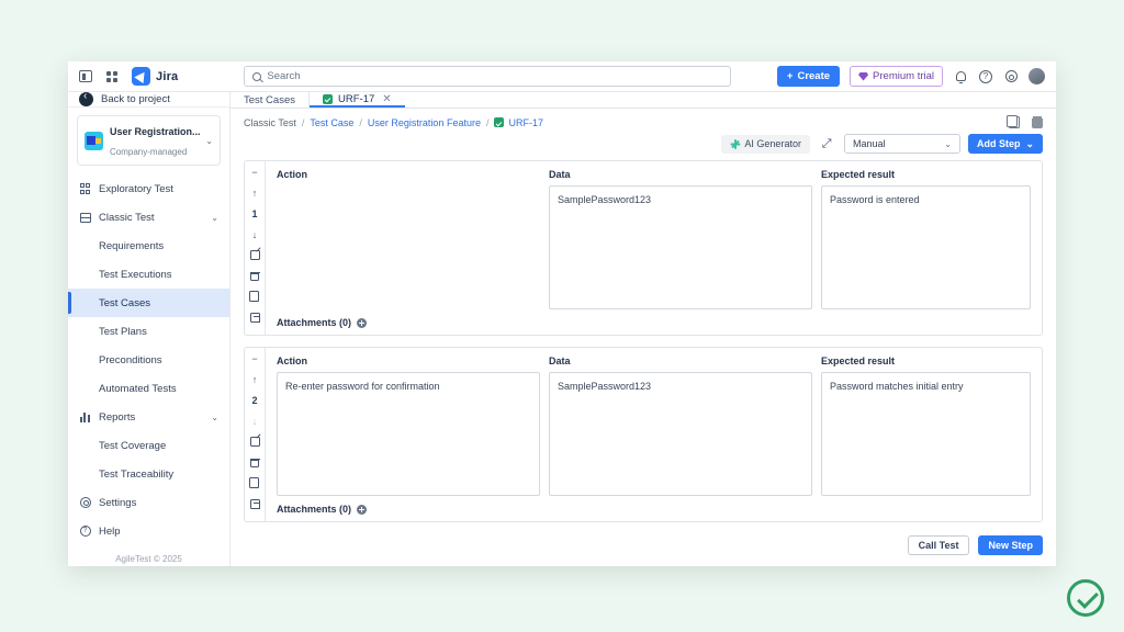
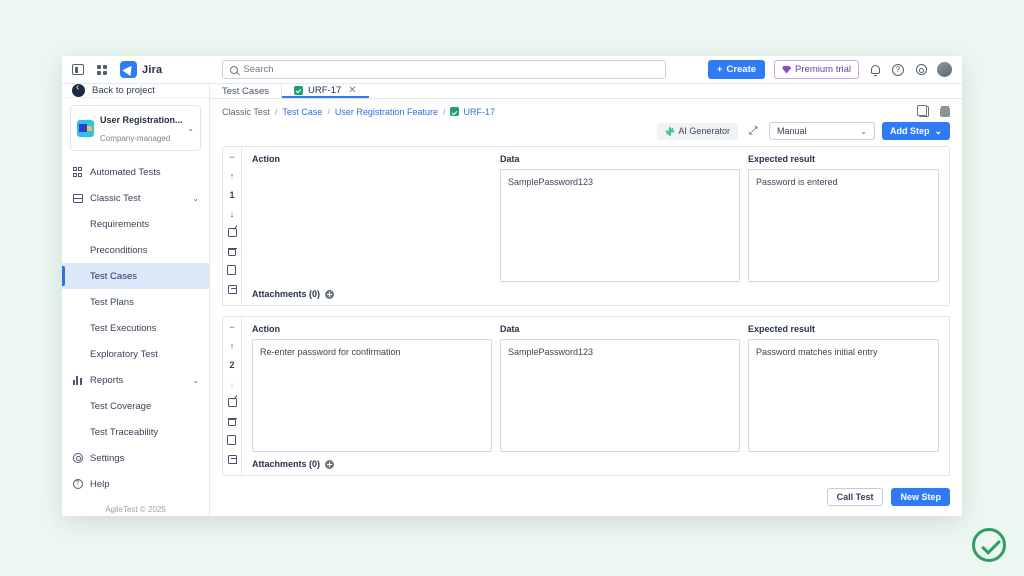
  Jira
  Search
  +
  Create
  Premium trial
  ?
  Back to project
  User Registration... Company-managed
  ⌄
- Exploratory Test
+ Automated Tests
  Classic Test
  ⌄
  Requirements
- Test Executions
+ Preconditions
  Test Cases
  Test Plans
- Preconditions
+ Test Executions
- Automated Tests
+ Exploratory Test
  Reports
  ⌄
  Test Coverage
  Test Traceability
  Settings
  Help
  AgileTest © 2025
  Test Cases
  URF-17
  ✕
  Classic Test
  /
  Test Case
  /
  User Registration Feature
  /
  URF-17
  AI Generator
  Manual
  ⌄
  Add Step
  ⌄
  −
  ↑
  1
  ↓
  Action
  Data
  SamplePassword123
  Expected result
  Password is entered
  Attachments (0)
  −
  ↑
  2
  ↓
  Action
  Re-enter password for confirmation
  Data
  SamplePassword123
  Expected result
  Password matches initial entry
  Attachments (0)
  Call Test
  New Step
